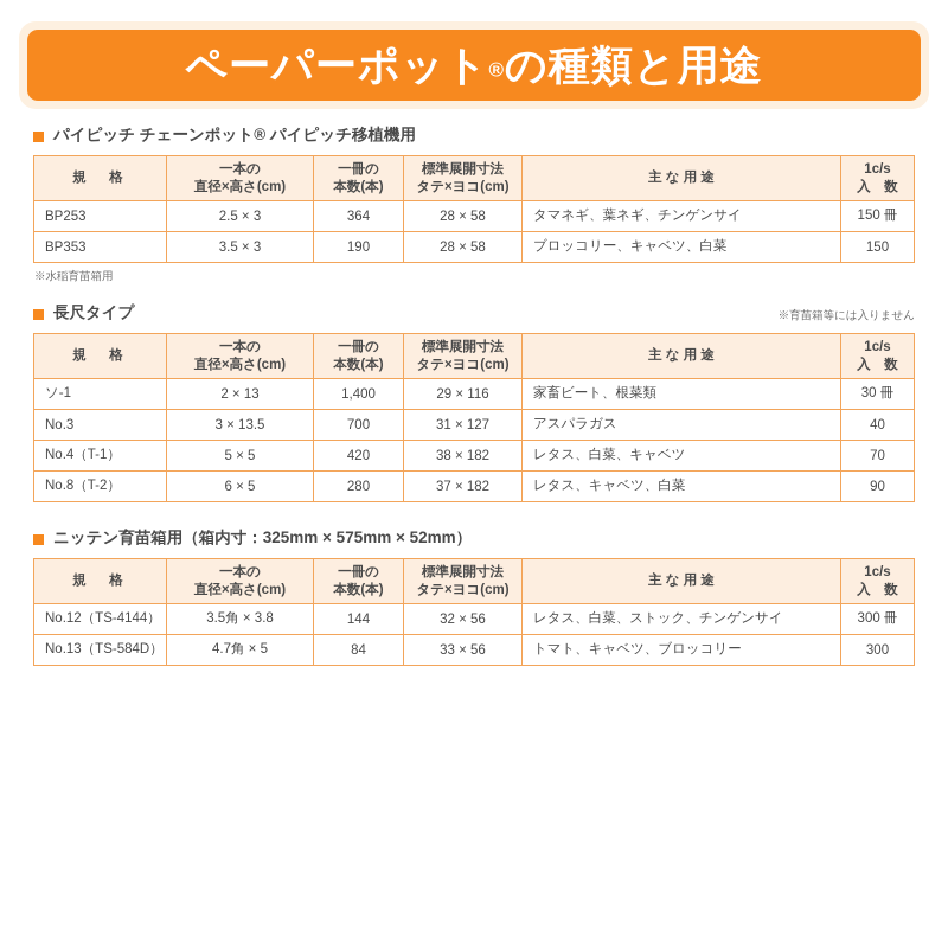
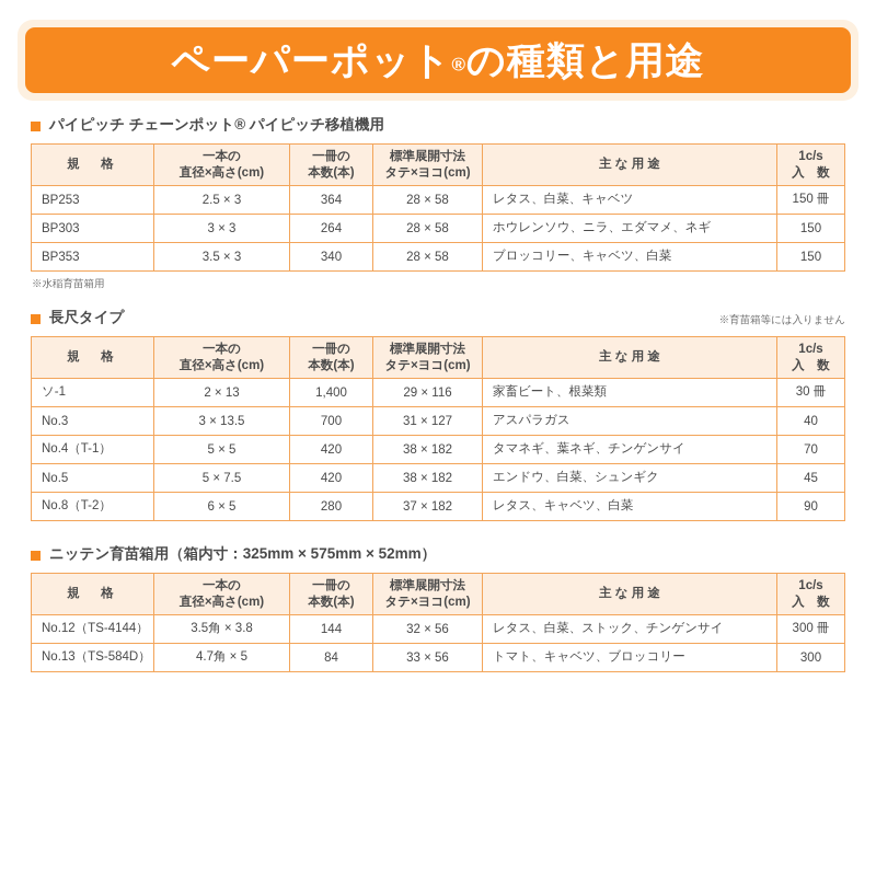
  ペーパーポット®の種類と用途
  パイピッチ チェーンポット® パイピッチ移植機用
  規 格	一本の 直径×高さ(cm)	一冊の 本数(本)	標準展開寸法 タテ×ヨコ(cm)	主 な 用 途	1c/s 入 数
- BP253	2.5 × 3	364	28 × 58	タマネギ、葉ネギ、チンゲンサイ	150 冊
+ BP253	2.5 × 3	364	28 × 58	レタス、白菜、キャベツ	150 冊
+ BP303	3 × 3	264	28 × 58	ホウレンソウ、ニラ、エダマメ、ネギ	150
- BP353	3.5 × 3	190	28 × 58	ブロッコリー、キャベツ、白菜	150
+ BP353	3.5 × 3	340	28 × 58	ブロッコリー、キャベツ、白菜	150
  ※水稲育苗箱用
  長尺タイプ
  ※育苗箱等には入りません
  規 格	一本の 直径×高さ(cm)	一冊の 本数(本)	標準展開寸法 タテ×ヨコ(cm)	主 な 用 途	1c/s 入 数
  ソ-1	2 × 13	1,400	29 × 116	家畜ビート、根菜類	30 冊
  No.3	3 × 13.5	700	31 × 127	アスパラガス	40
- No.4（T-1）	5 × 5	420	38 × 182	レタス、白菜、キャベツ	70
+ No.4（T-1）	5 × 5	420	38 × 182	タマネギ、葉ネギ、チンゲンサイ	70
+ No.5	5 × 7.5	420	38 × 182	エンドウ、白菜、シュンギク	45
  No.8（T-2）	6 × 5	280	37 × 182	レタス、キャベツ、白菜	90
  ニッテン育苗箱用（箱内寸：325mm × 575mm × 52mm）
  規 格	一本の 直径×高さ(cm)	一冊の 本数(本)	標準展開寸法 タテ×ヨコ(cm)	主 な 用 途	1c/s 入 数
  No.12（TS-4144）	3.5角 × 3.8	144	32 × 56	レタス、白菜、ストック、チンゲンサイ	300 冊
  No.13（TS-584D）	4.7角 × 5	84	33 × 56	トマト、キャベツ、ブロッコリー	300
